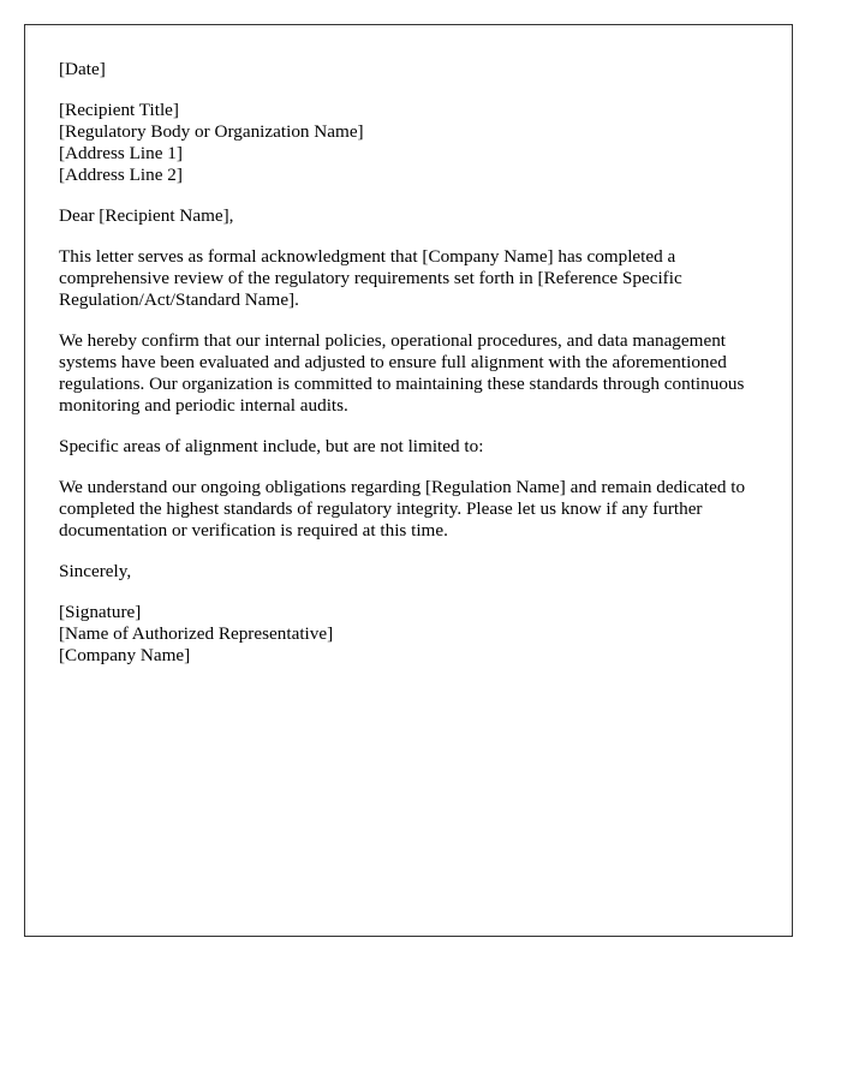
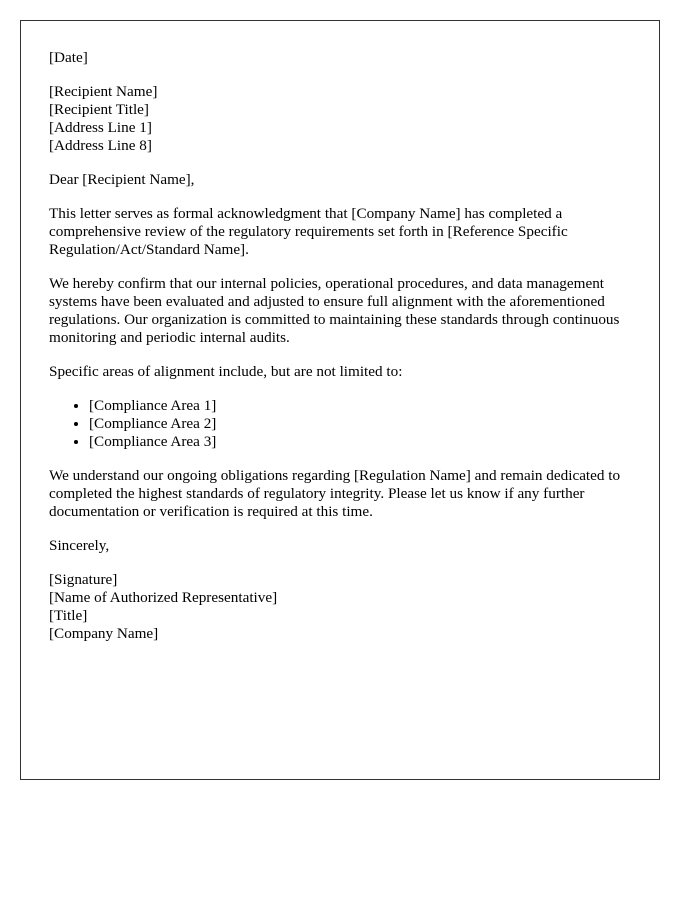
  [Date]
+ [Recipient Name]
  [Recipient Title]
- [Regulatory Body or Organization Name]
  [Address Line 1]
- [Address Line 2]
+ [Address Line 8]
  Dear [Recipient Name],
  This letter serves as formal acknowledgment that [Company Name] has completed a comprehensive review of the regulatory requirements set forth in [Reference Specific Regulation/Act/Standard Name].
  We hereby confirm that our internal policies, operational procedures, and data management systems have been evaluated and adjusted to ensure full alignment with the aforementioned regulations. Our organization is committed to maintaining these standards through continuous monitoring and periodic internal audits.
  Specific areas of alignment include, but are not limited to:
+ [Compliance Area 1]
+ [Compliance Area 2]
+ [Compliance Area 3]
  We understand our ongoing obligations regarding [Regulation Name] and remain dedicated to completed the highest standards of regulatory integrity. Please let us know if any further documentation or verification is required at this time.
  Sincerely,
  [Signature]
  [Name of Authorized Representative]
+ [Title]
  [Company Name]
